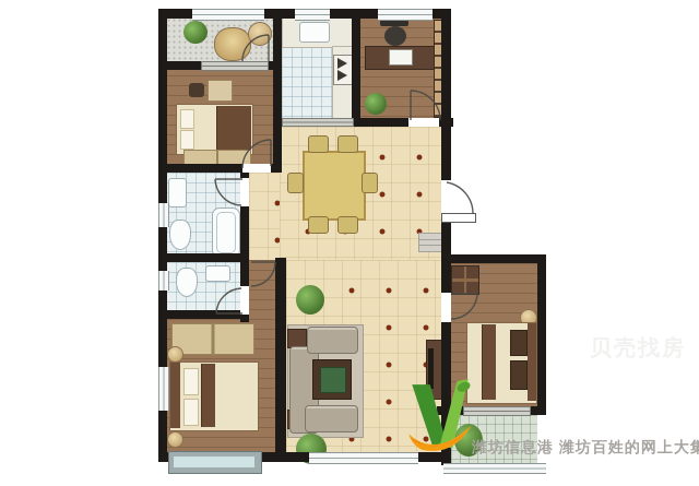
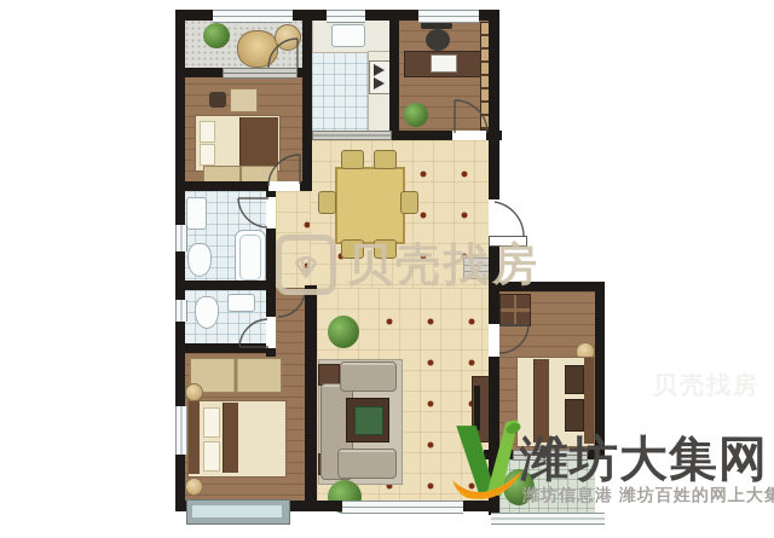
+ 贝壳找房
+ 潍坊大集网
  潍坊信息港 潍坊百姓的网上大集
